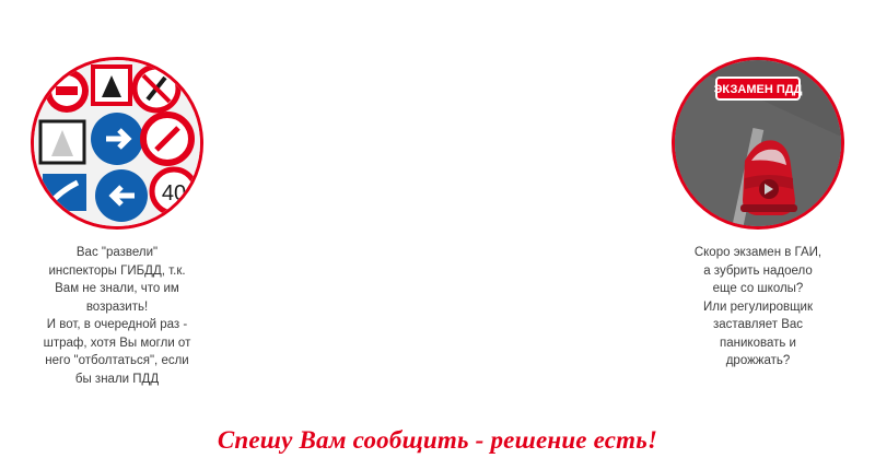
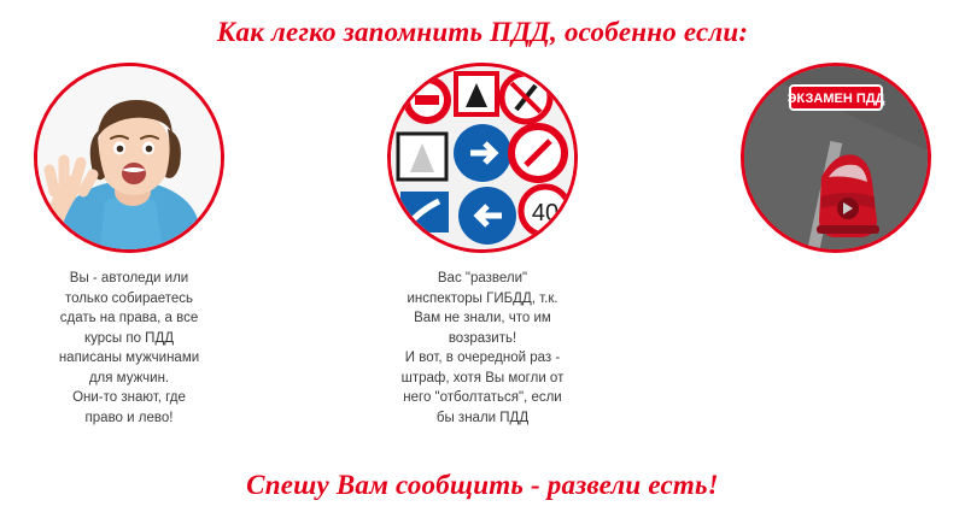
+ Как легко запомнить ПДД, особенно если:
+ Вы - автоледи или
+ только собираетесь
+ сдать на права, а все
+ курсы по ПДД
+ написаны мужчинами
+ для мужчин.
+ Они-то знают, где
+ право и лево!
  40
  Вас "развели"
  инспекторы ГИБДД, т.к.
  Вам не знали, что им
  возразить!
  И вот, в очередной раз -
  штраф, хотя Вы могли от
  него "отболтаться", если
  бы знали ПДД
  ЭКЗАМЕН ПДД
- Скоро экзамен в ГАИ,
- а зубрить надоело
- еще со школы?
- Или регулировщик
- заставляет Вас
- паниковать и
- дрожжать?
- Спешу Вам сообщить - решение есть!
+ Спешу Вам сообщить - развели есть!
